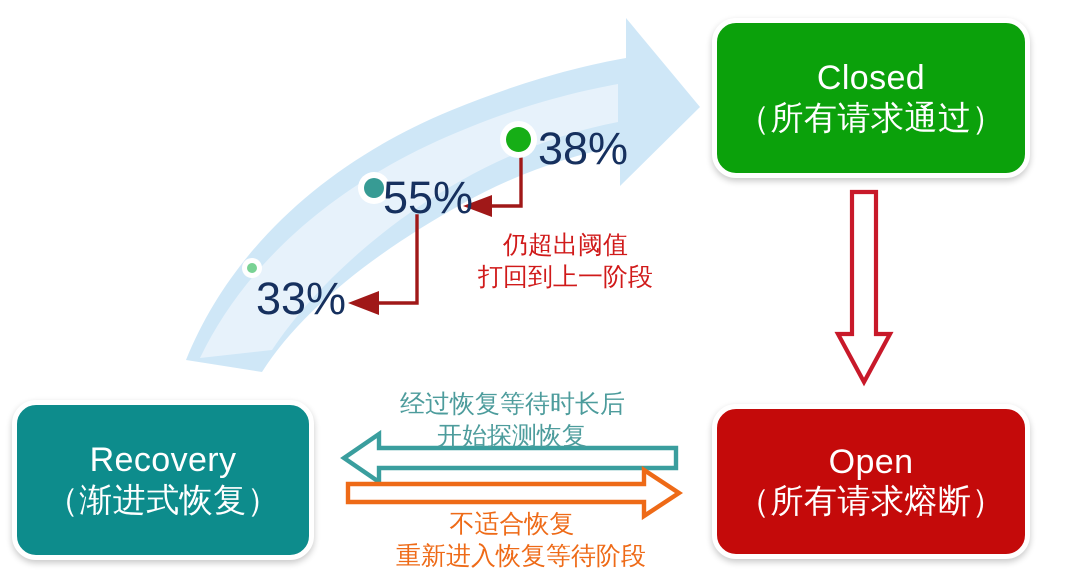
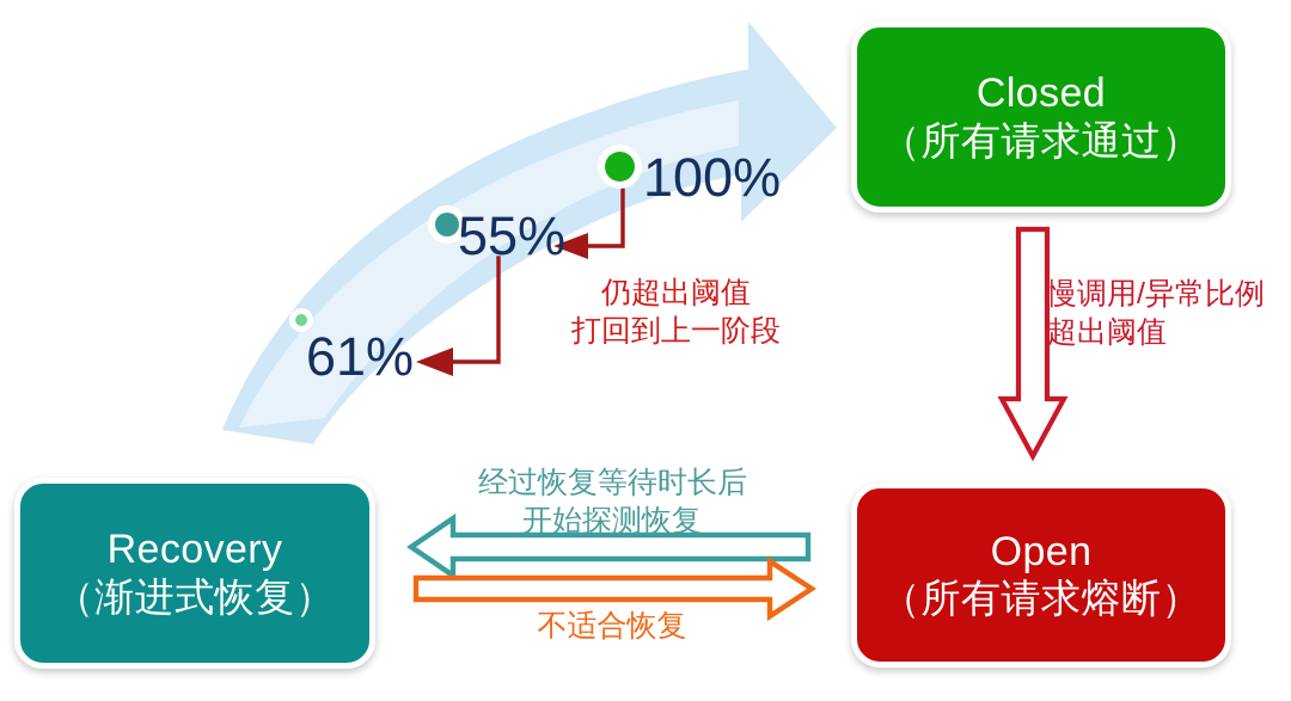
- 38%
+ 100%
  55%
- 33%
+ 61%
  仍超出阈值
  打回到上一阶段
+ 慢调用/异常比例
+ 超出阈值
  经过恢复等待时长后
  开始探测恢复
  不适合恢复
- 重新进入恢复等待阶段
  Closed
  （所有请求通过）
  Open
  （所有请求熔断）
  Recovery
  （渐进式恢复）
